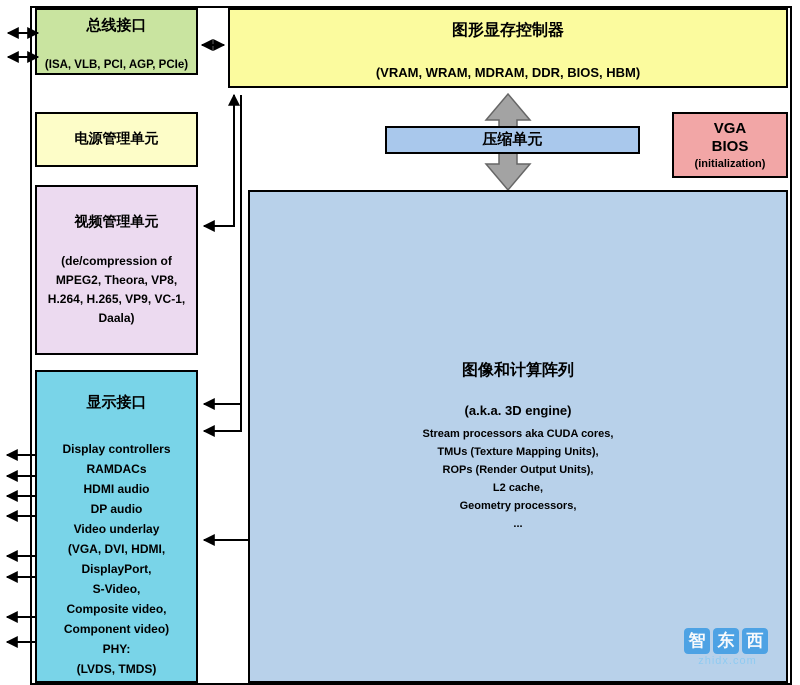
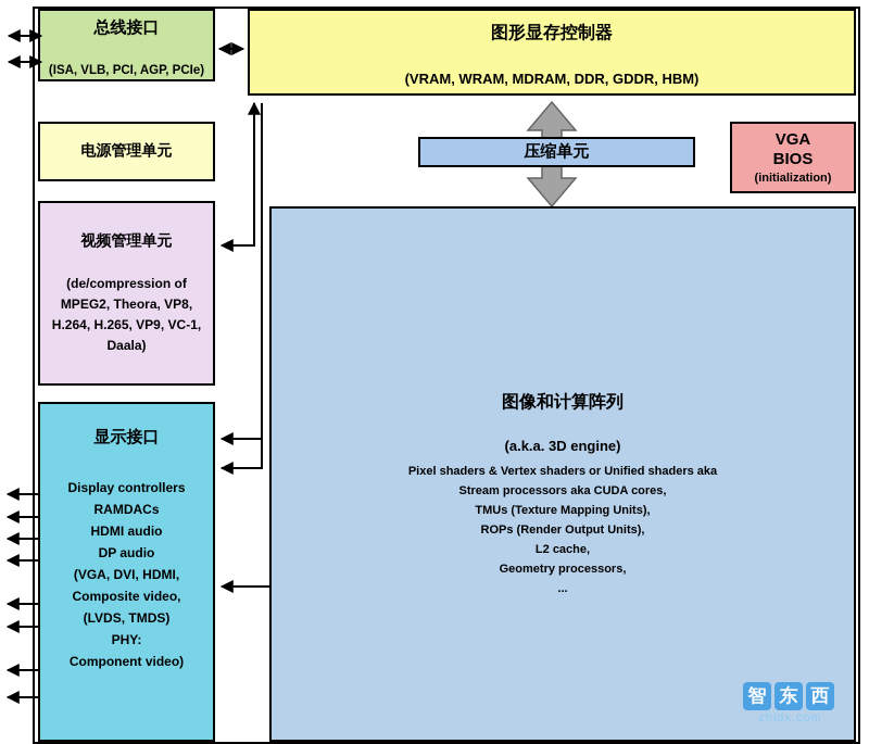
  总线接口
  (ISA, VLB, PCI, AGP, PCIe)
  图形显存控制器
- (VRAM, WRAM, MDRAM, DDR, BIOS, HBM)
+ (VRAM, WRAM, MDRAM, DDR, GDDR, HBM)
  电源管理单元
  视频管理单元
  (de/compression of
  MPEG2, Theora, VP8,
  H.264, H.265, VP9, VC-1,
  Daala)
  显示接口
  Display controllers
  RAMDACs
  HDMI audio
  DP audio
- Video underlay
  (VGA, DVI, HDMI,
- DisplayPort,
- S-Video,
  Composite video,
- Component video)
+ (LVDS, TMDS)
  PHY:
- (LVDS, TMDS)
+ Component video)
  压缩单元
  VGA
  BIOS
  (initialization)
  图像和计算阵列
  (a.k.a. 3D engine)
+ Pixel shaders & Vertex shaders or Unified shaders aka
  Stream processors aka CUDA cores,
  TMUs (Texture Mapping Units),
  ROPs (Render Output Units),
  L2 cache,
  Geometry processors,
  ...
  智
  东
  西
  zhidx.com
